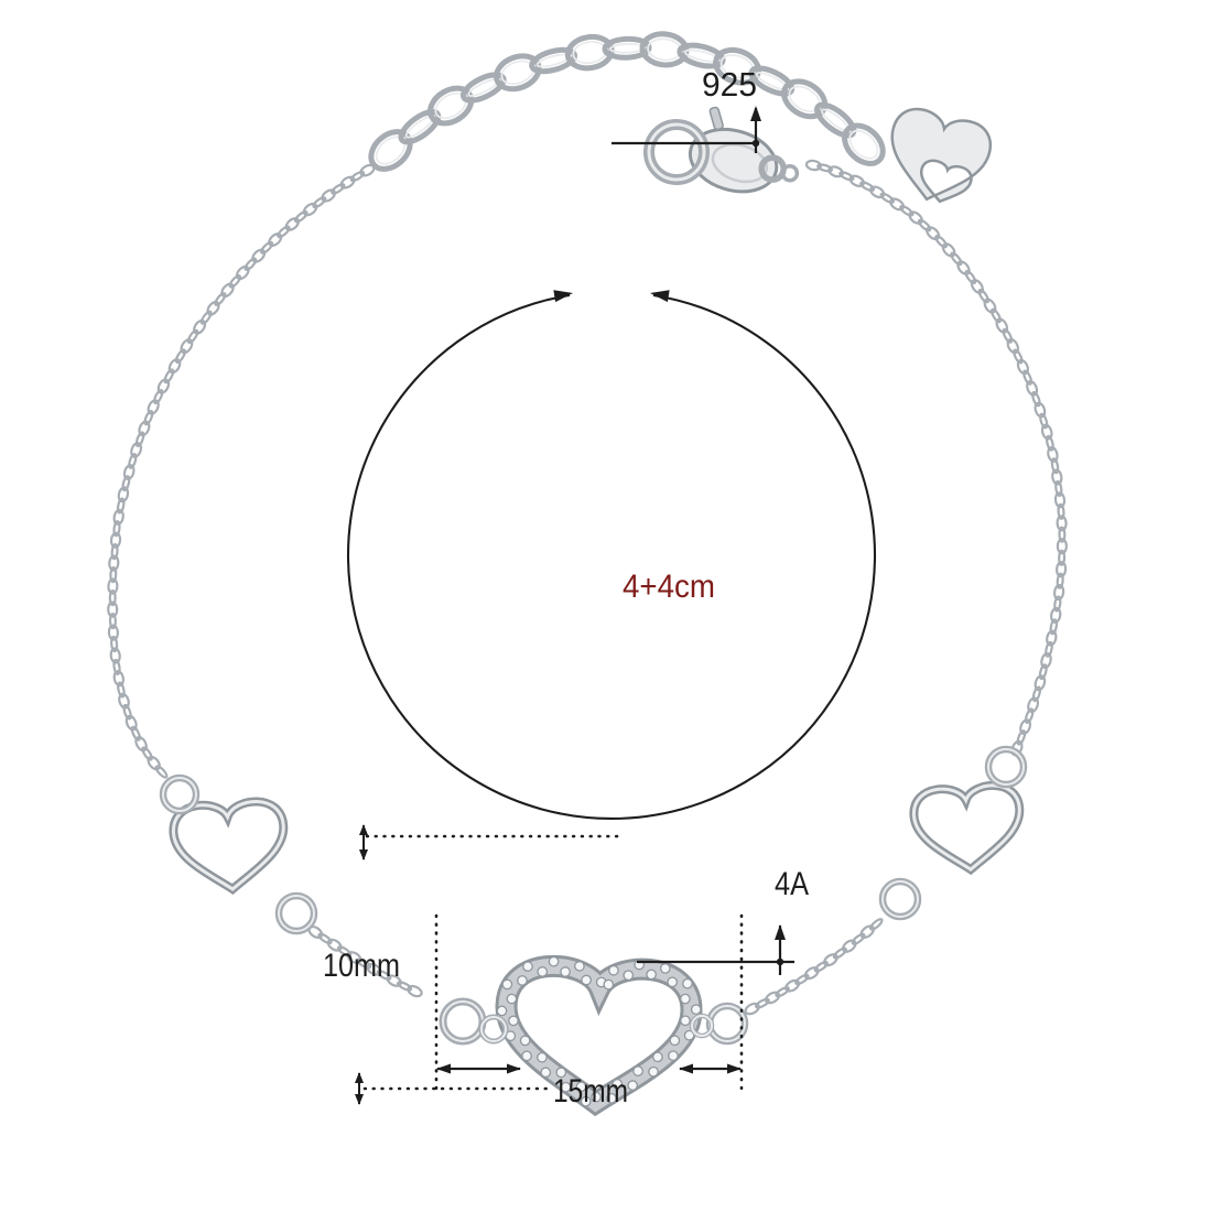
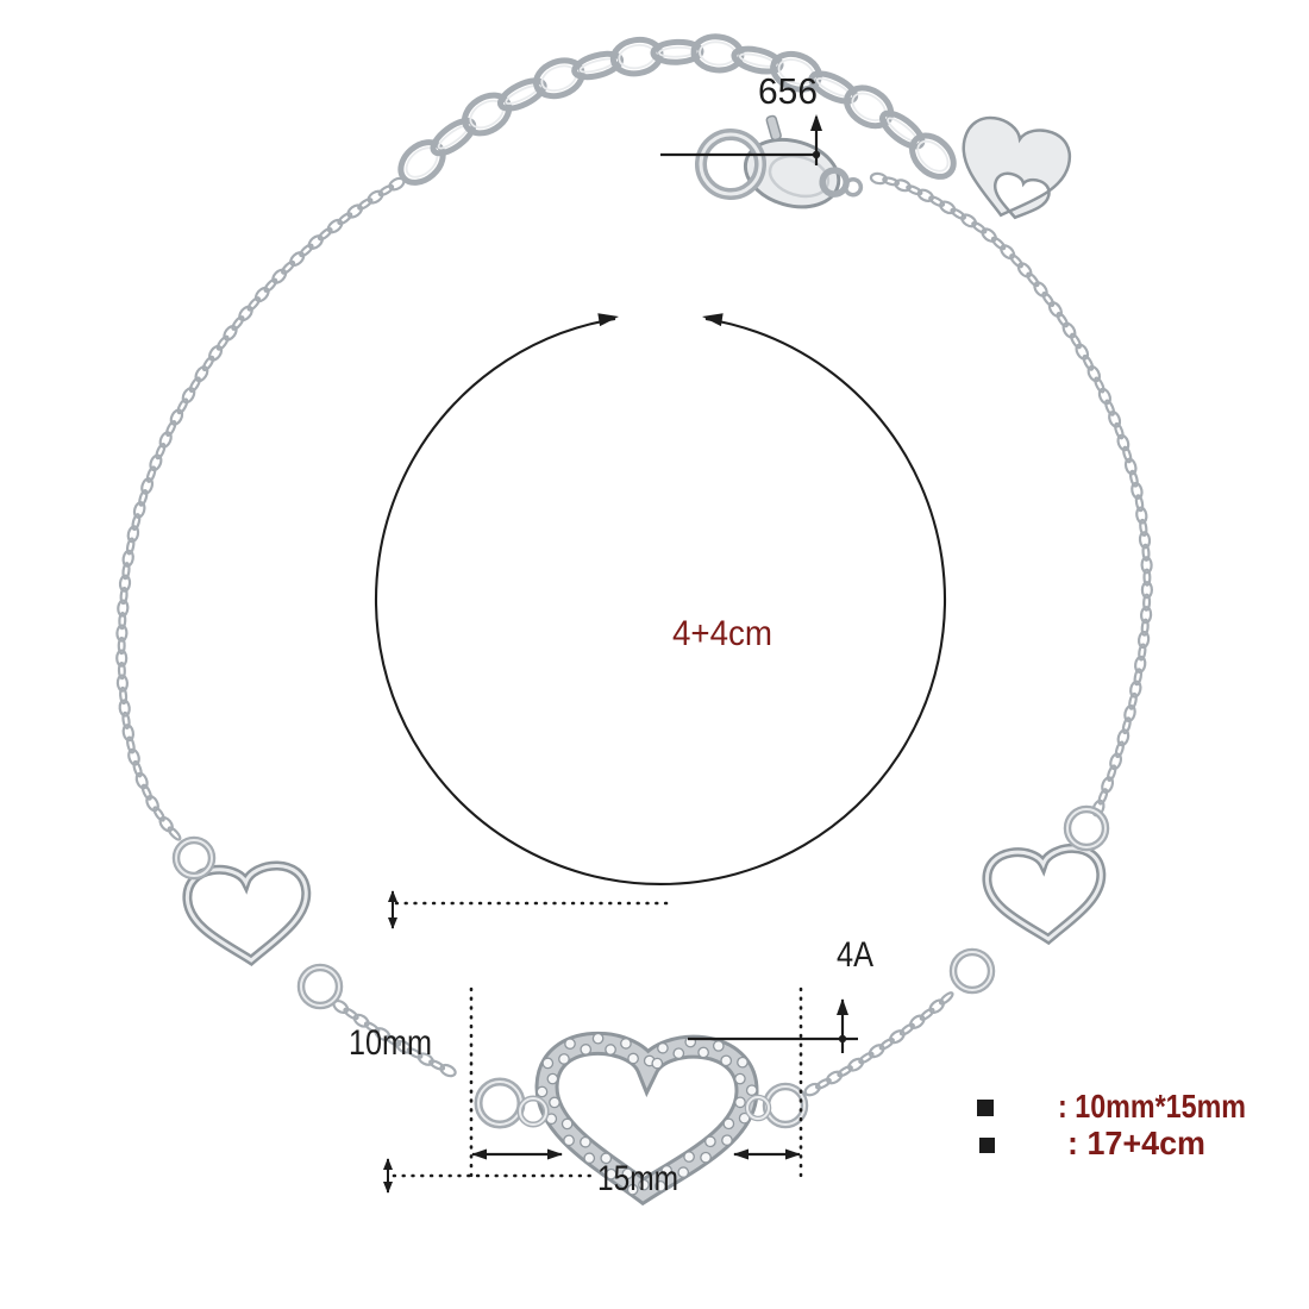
  4+4cm
- 925
+ 656
  4A
  10mm
  15mm
+ : 10mm*15mm
+ : 17+4cm
